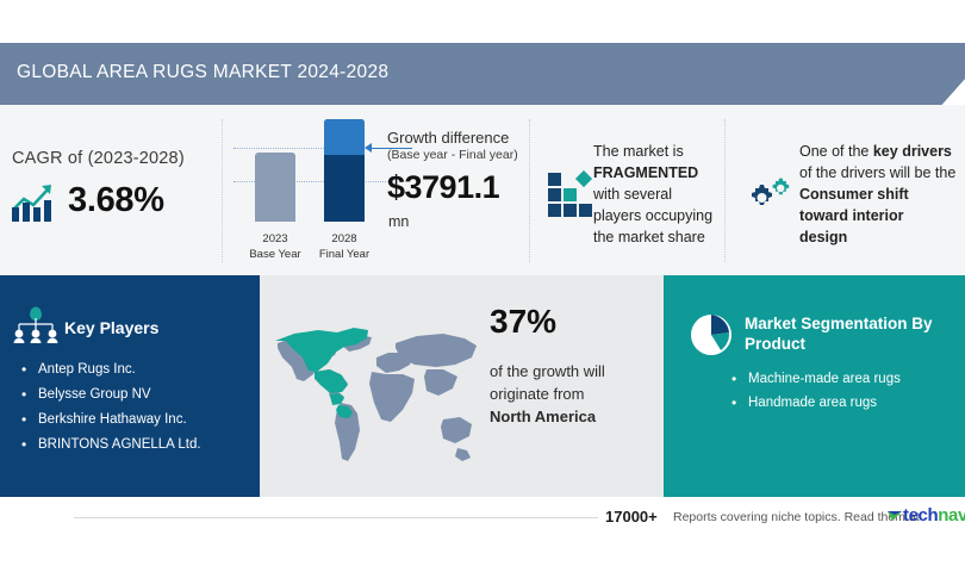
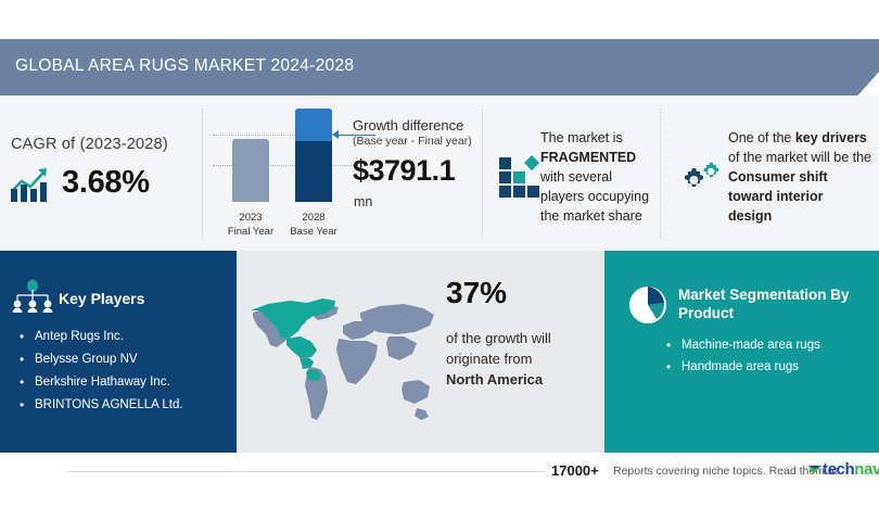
  GLOBAL AREA RUGS MARKET 2024-2028
  CAGR of (2023-2028)
  3.68%
  2023
- Base Year
+ Final Year
  2028
- Final Year
+ Base Year
  Growth difference
  (Base year - Final year)
  $3791.1
  mn
  The market is
  FRAGMENTED
  with several
  players occupying
  the market share
  One of the key drivers
- of the drivers will be the
+ of the market will be the
  Consumer shift
  toward interior
  design
  Key Players
  Antep Rugs Inc.
  Belysse Group NV
  Berkshire Hathaway Inc.
  BRINTONS AGNELLA Ltd.
  37%
  of the growth will
  originate from
  North America
  Market Segmentation By Product
  Machine-made area rugs
  Handmade area rugs
  17000+
  Reports covering niche topics. Read thm at
  technav
